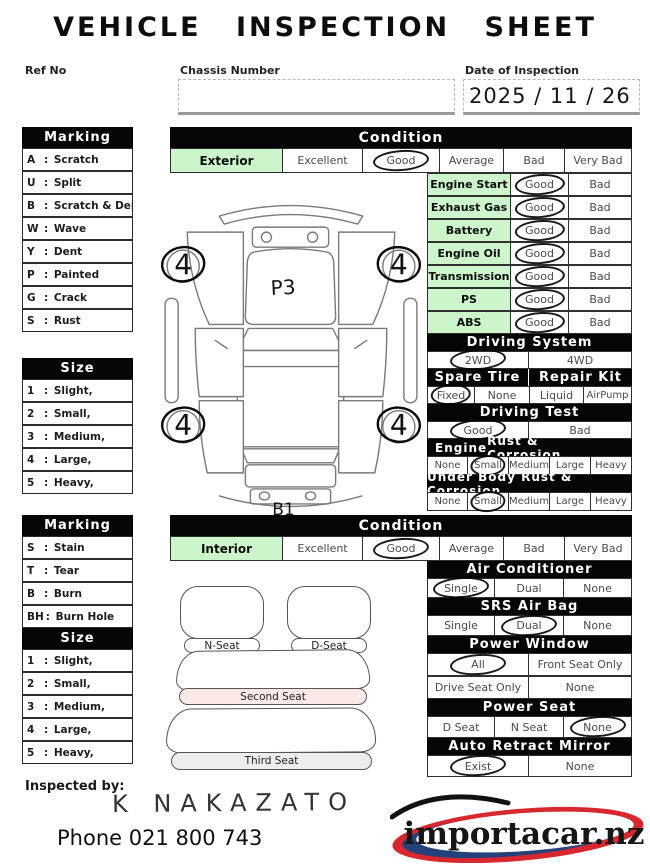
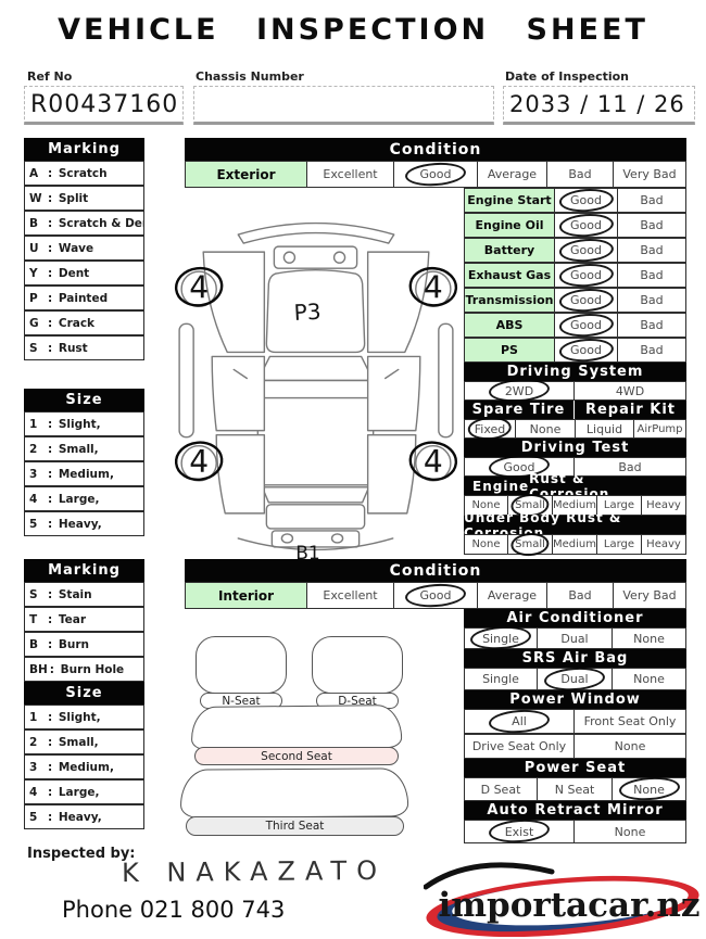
  VEHICLE INSPECTION SHEET
  Ref No
+ R00437160
  Chassis Number
  Date of Inspection
- 2025 / 11 / 26
+ 2033 / 11 / 26
  Marking
  A
  Scratch
- U
+ W
  Split
  B
  Scratch & De
- W
+ U
  Wave
  Y
  Dent
  P
  Painted
  G
  Crack
  S
  Rust
  Size
  1
  Slight,
  2
  Small,
  3
  Medium,
  4
  Large,
  5
  Heavy,
  Condition
  Exterior
  Excellent
  Good
  Average
  Bad
  Very Bad
  Engine Start
  Good
  Bad
- Exhaust Gas
+ Engine Oil
  Good
  Bad
  Battery
  Good
  Bad
- Engine Oil
+ Exhaust Gas
  Good
  Bad
  Transmission
  Good
  Bad
- PS
+ ABS
  Good
  Bad
- ABS
+ PS
  Good
  Bad
  Driving System
  2WD
  4WD
  Spare Tire
  Repair Kit
  Fixed
  None
  Liquid
  AirPump
  Driving Test
  Good
  Bad
  Engine
  Rust & orrosion
  None
  Small
  Medium
  Large
  Heavy
  Under Body Rust & Corrosin
  None
  Small
  Medium
  Large
  Heavy
  4
  4
  4
  4
  B1
  Marking
  S
  Stain
  T
  Tear
  B
  Burn
  BH
  Burn Hole
  Size
  1
  Slight,
  2
  Small,
  3
  Medium,
  4
  Large,
  5
  Heavy,
  Condition
  Interior
  Excellent
  Good
  Average
  Bad
  Very Bad
  Air Conditioner
  Single
  Dual
  None
  SRS Air Bag
  Single
  Dual
  None
  Power Window
  All
  Front Seat Only
  Drive Seat Only
  None
  Power Seat
  D Seat
  N Seat
  None
  Auto Retract Mirror
  Exist
  None
  N-Seat
  D-Seat
  Second Seat
  Third Seat
  Inspected by:
  K NAKAZATO
  Phone 021 800 743
  importacar.nz
